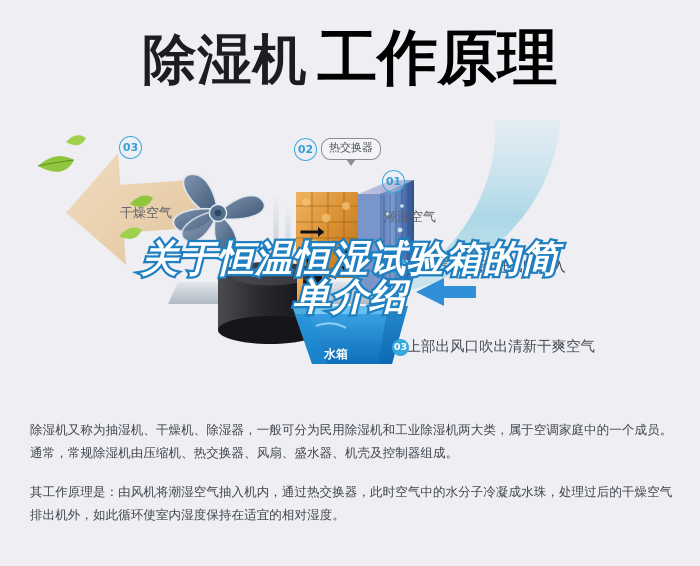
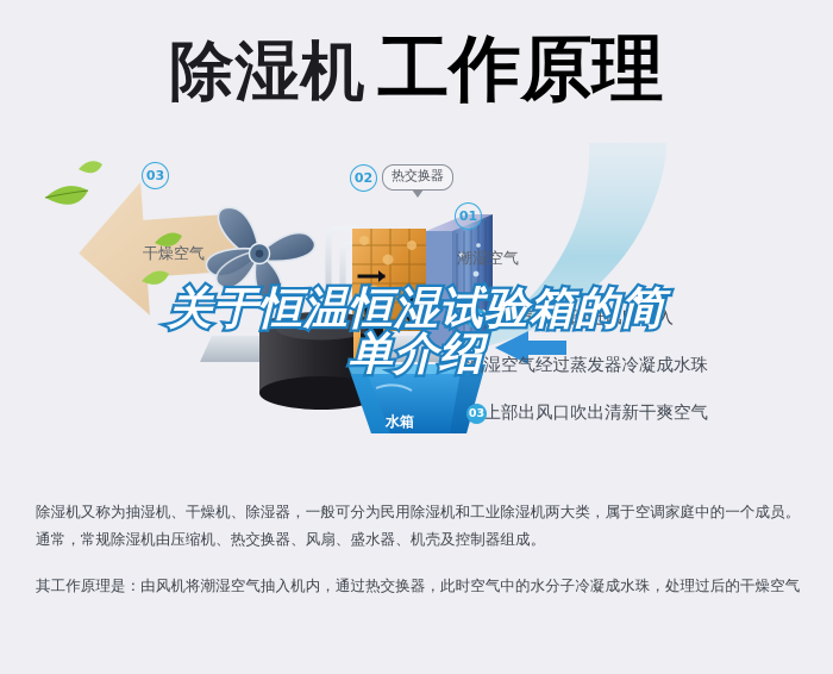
  除湿机 工作原理
  03
  干燥空气
  02
  热交换器
  01
  潮湿空气
  水箱
  01
  湿空气由下部进风口吸入
+ 潮湿空气经过蒸发器冷凝成水珠
  03
  上部出风口吹出清新干爽空气
  关于恒温恒湿试验箱的简
  单介绍
  除湿机又称为抽湿机、干燥机、除湿器，一般可分为民用除湿机和工业除湿机两大类，属于空调家庭中的一个成员。
  通常，常规除湿机由压缩机、热交换器、风扇、盛水器、机壳及控制器组成。
  其工作原理是：由风机将潮湿空气抽入机内，通过热交换器，此时空气中的水分子冷凝成水珠，处理过后的干燥空气
- 排出机外，如此循环使室内湿度保持在适宜的相对湿度。
